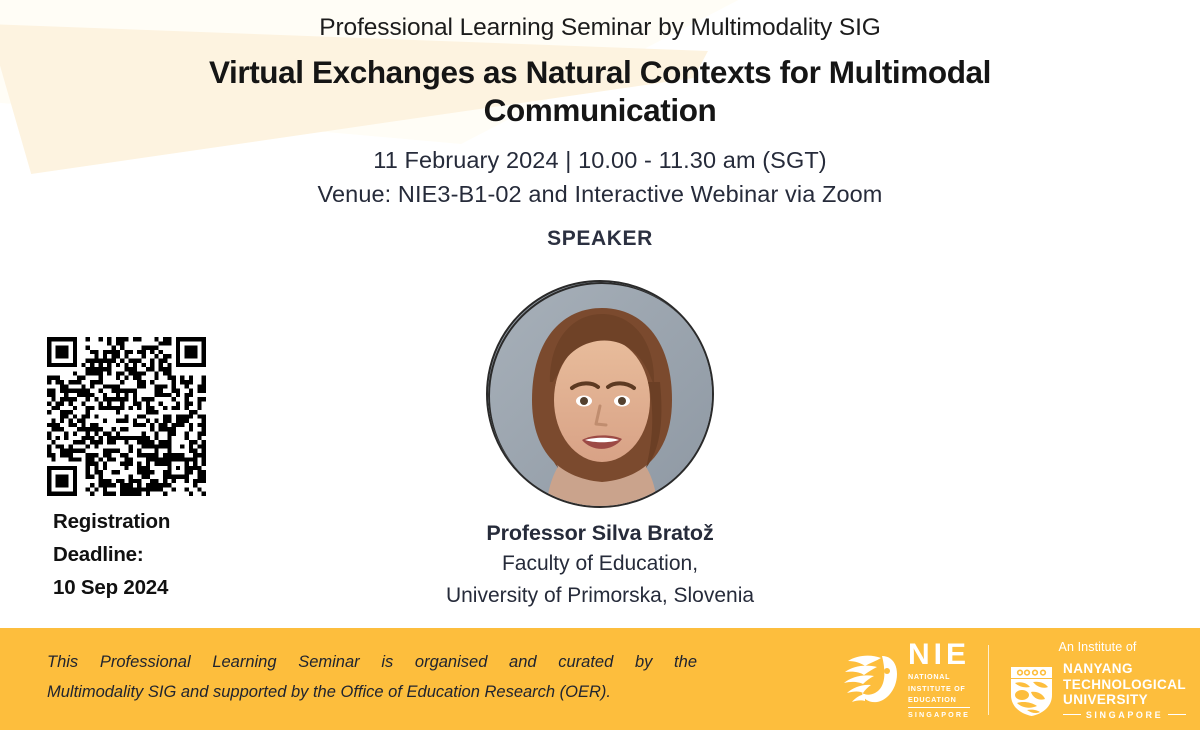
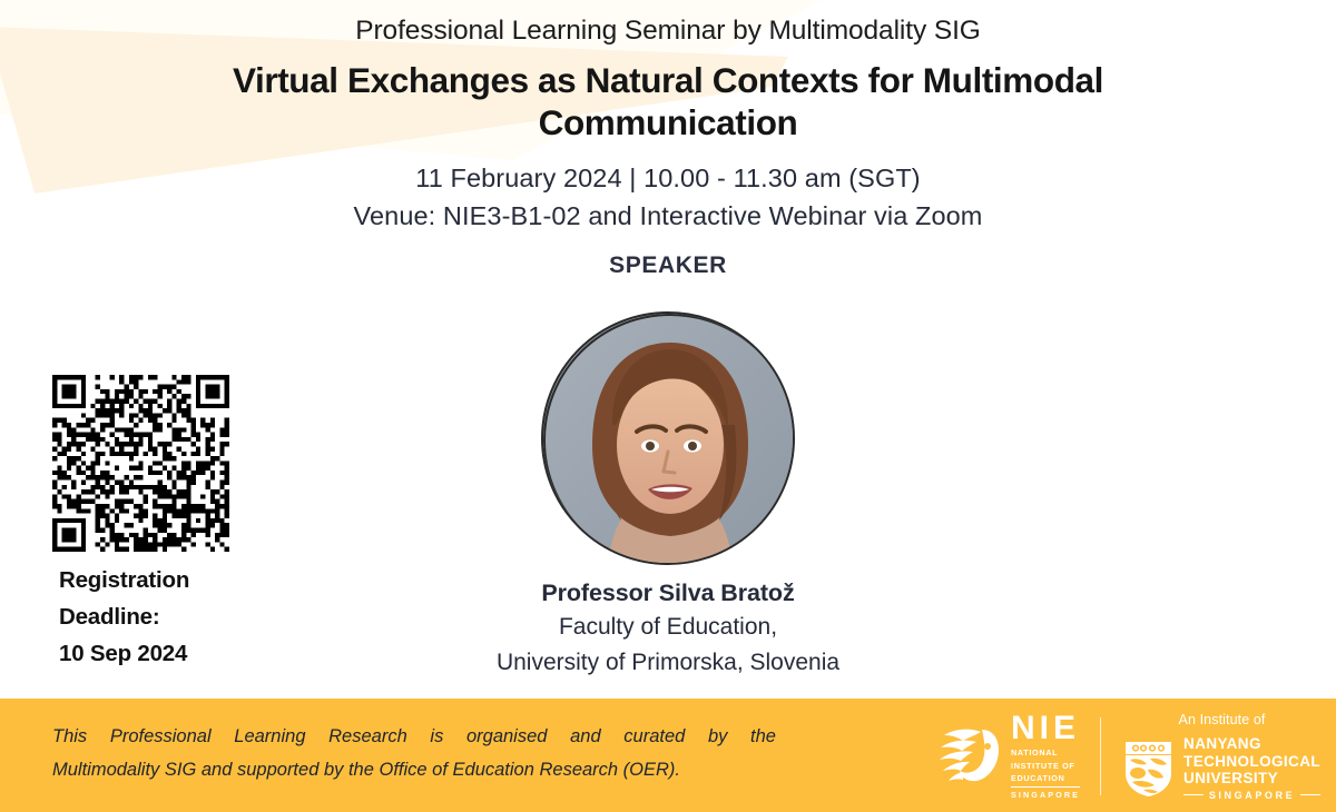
  Professional Learning Seminar by Multimodality SIG
  Virtual Exchanges as Natural Contexts for Multimodal Communication
  11 February 2024 | 10.00 - 11.30 am (SGT)
  Venue: NIE3-B1-02 and Interactive Webinar via Zoom
  SPEAKER
  Professor Silva Bratož
  Faculty of Education,
  University of Primorska, Slovenia
  Registration
  Deadline:
  10 Sep 2024
- This Professional Learning Seminar is organised and curated by the
+ This Professional Learning Research is organised and curated by the
  Multimodality SIG and supported by the Office of Education Research (OER).
  NIE
  NATIONAL
  INSTITUTE OF
  EDUCATION
  SINGAPORE
  An Institute of
  NANYANG
  TECHNOLOGICAL
  UNIVERSITY
  SINGAPORE
